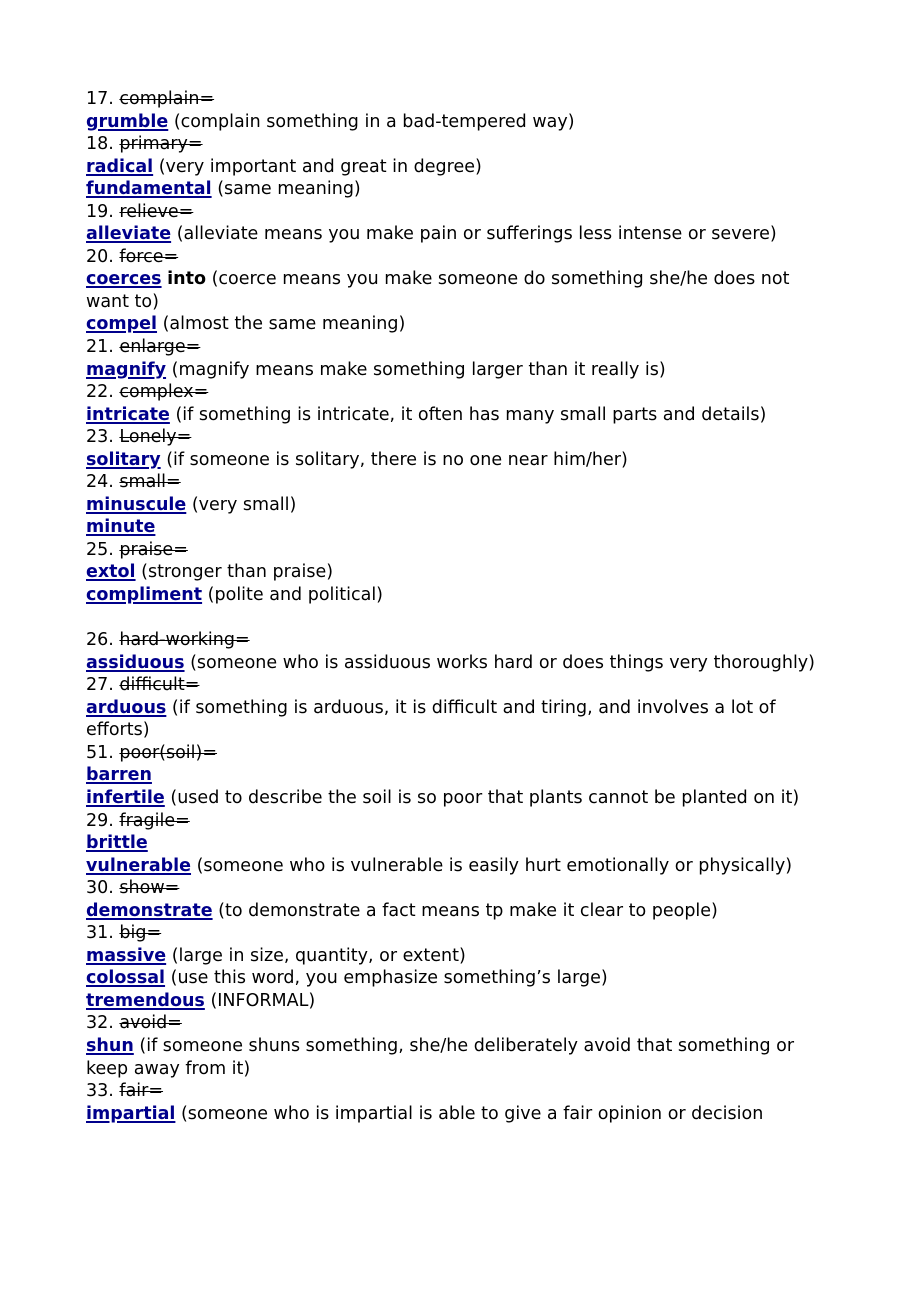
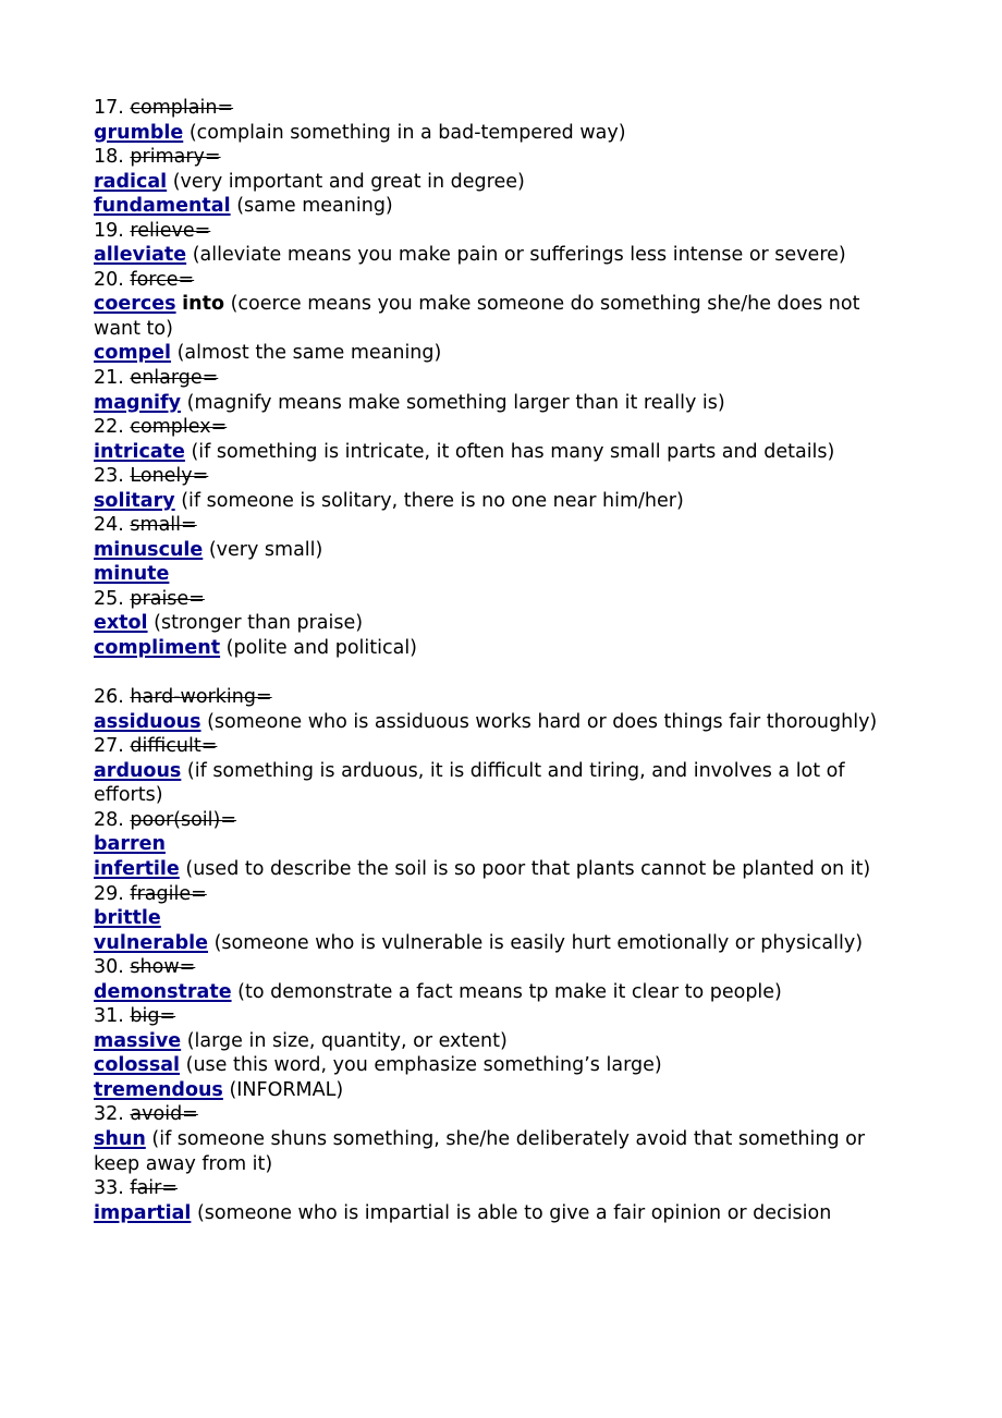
  17. complain=
  grumble (complain something in a bad-tempered way)
  18. primary=
  radical (very important and great in degree)
  fundamental (same meaning)
  19. relieve=
  alleviate (alleviate means you make pain or sufferings less intense or severe)
  20. force=
  coerces into (coerce means you make someone do something she/he does not want to)
  compel (almost the same meaning)
  21. enlarge=
  magnify (magnify means make something larger than it really is)
  22. complex=
  intricate (if something is intricate, it often has many small parts and details)
  23. Lonely=
  solitary (if someone is solitary, there is no one near him/her)
  24. small=
  minuscule (very small)
  minute
  25. praise=
  extol (stronger than praise)
  compliment (polite and political)
  26. hard-working=
- assiduous (someone who is assiduous works hard or does things very thoroughly)
+ assiduous (someone who is assiduous works hard or does things fair thoroughly)
  27. difficult=
  arduous (if something is arduous, it is difficult and tiring, and involves a lot of efforts)
- 51. poor(soil)=
+ 28. poor(soil)=
  barren
  infertile (used to describe the soil is so poor that plants cannot be planted on it)
  29. fragile=
  brittle
  vulnerable (someone who is vulnerable is easily hurt emotionally or physically)
  30. show=
  demonstrate (to demonstrate a fact means tp make it clear to people)
  31. big=
  massive (large in size, quantity, or extent)
  colossal (use this word, you emphasize something’s large)
  tremendous (INFORMAL)
  32. avoid=
  shun (if someone shuns something, she/he deliberately avoid that something or keep away from it)
  33. fair=
  impartial (someone who is impartial is able to give a fair opinion or decision
